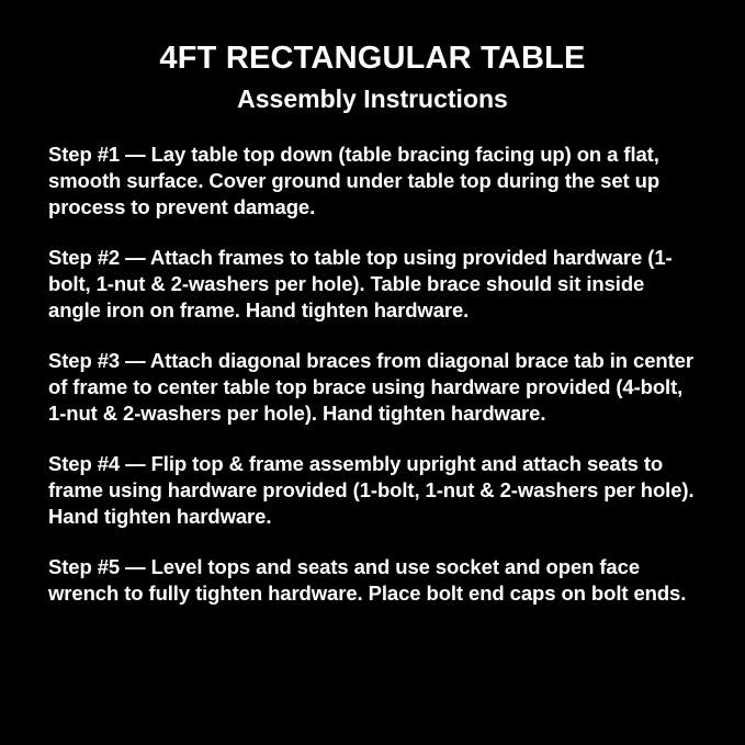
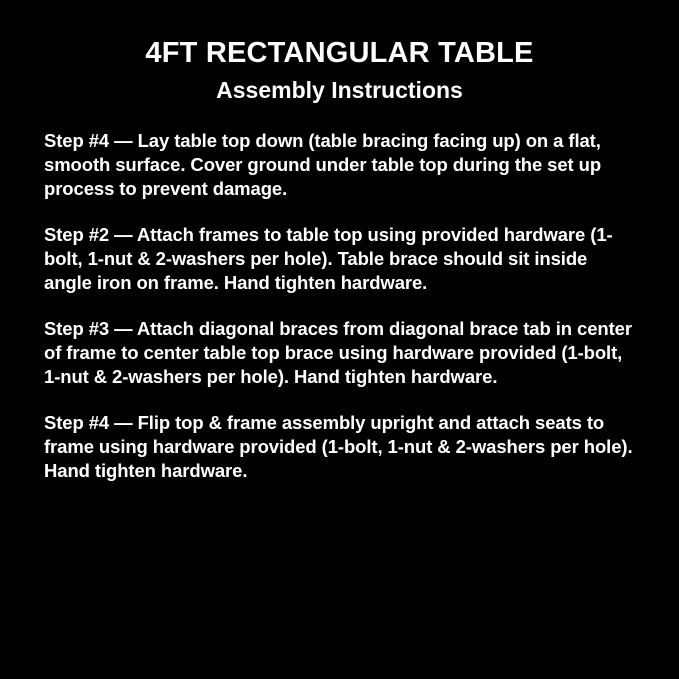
  4FT RECTANGULAR TABLE
  Assembly Instructions
- Step #1 — Lay table top down (table bracing facing up) on a flat, smooth surface. Cover ground under table top during the set up process to prevent damage.
+ Step #4 — Lay table top down (table bracing facing up) on a flat, smooth surface. Cover ground under table top during the set up process to prevent damage.
  Step #2 — Attach frames to table top using provided hardware (1-bolt, 1-nut & 2-washers per hole). Table brace should sit inside angle iron on frame. Hand tighten hardware.
- Step #3 — Attach diagonal braces from diagonal brace tab in center of frame to center table top brace using hardware provided (4-bolt, 1-nut & 2-washers per hole). Hand tighten hardware.
+ Step #3 — Attach diagonal braces from diagonal brace tab in center of frame to center table top brace using hardware provided (1-bolt, 1-nut & 2-washers per hole). Hand tighten hardware.
  Step #4 — Flip top & frame assembly upright and attach seats to frame using hardware provided (1-bolt, 1-nut & 2-washers per hole). Hand tighten hardware.
- Step #5 — Level tops and seats and use socket and open face wrench to fully tighten hardware. Place bolt end caps on bolt ends.
